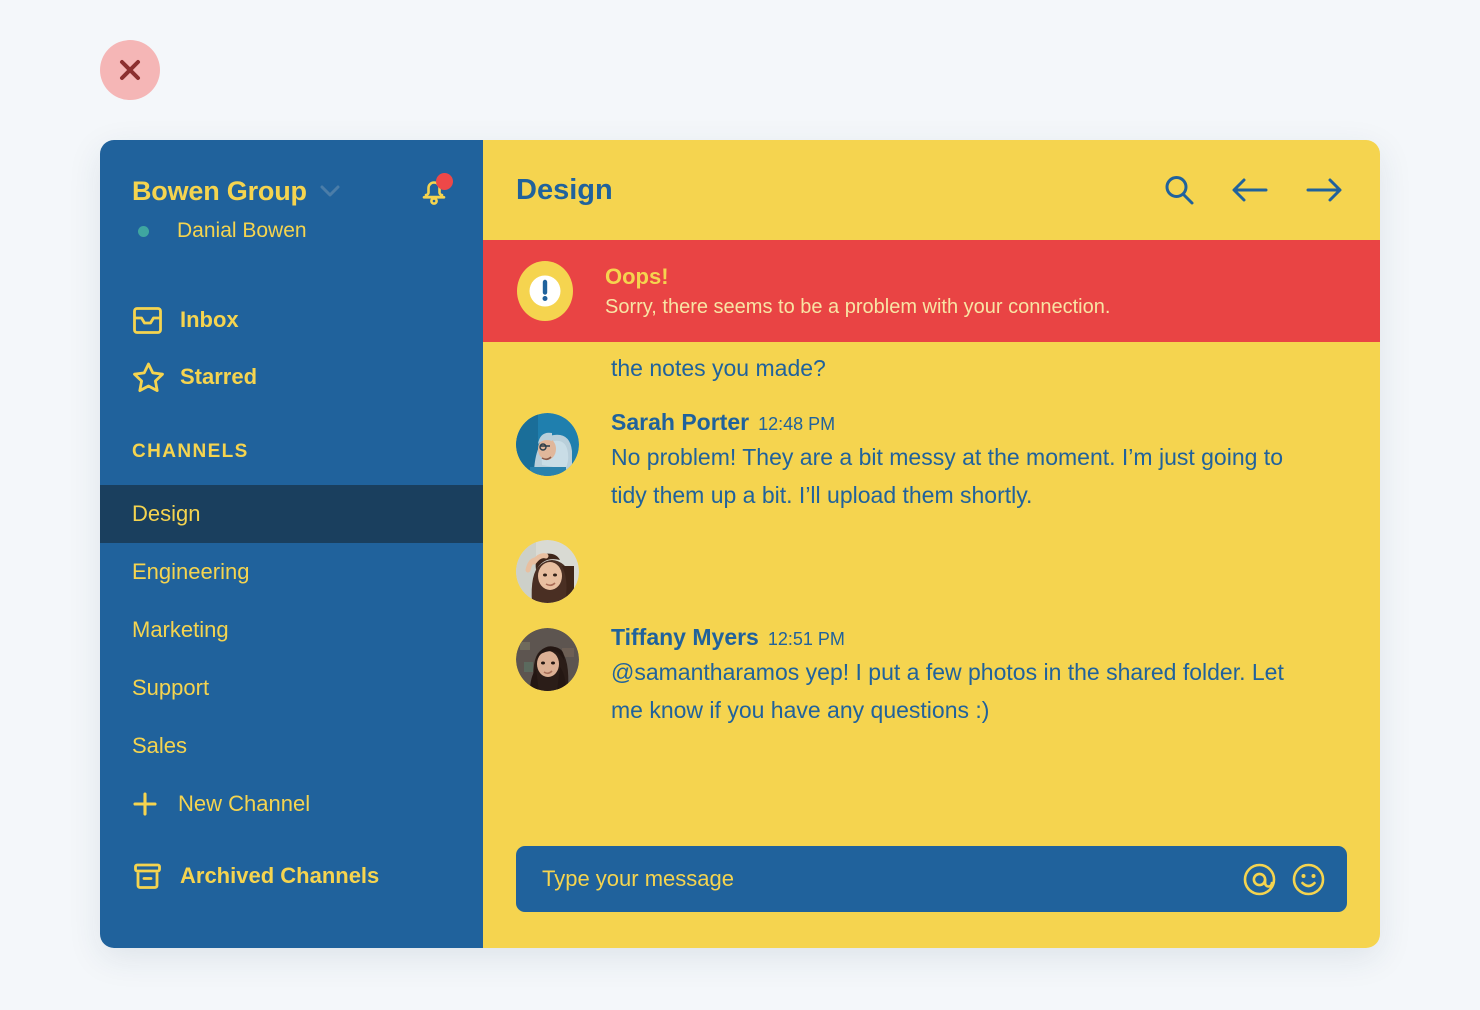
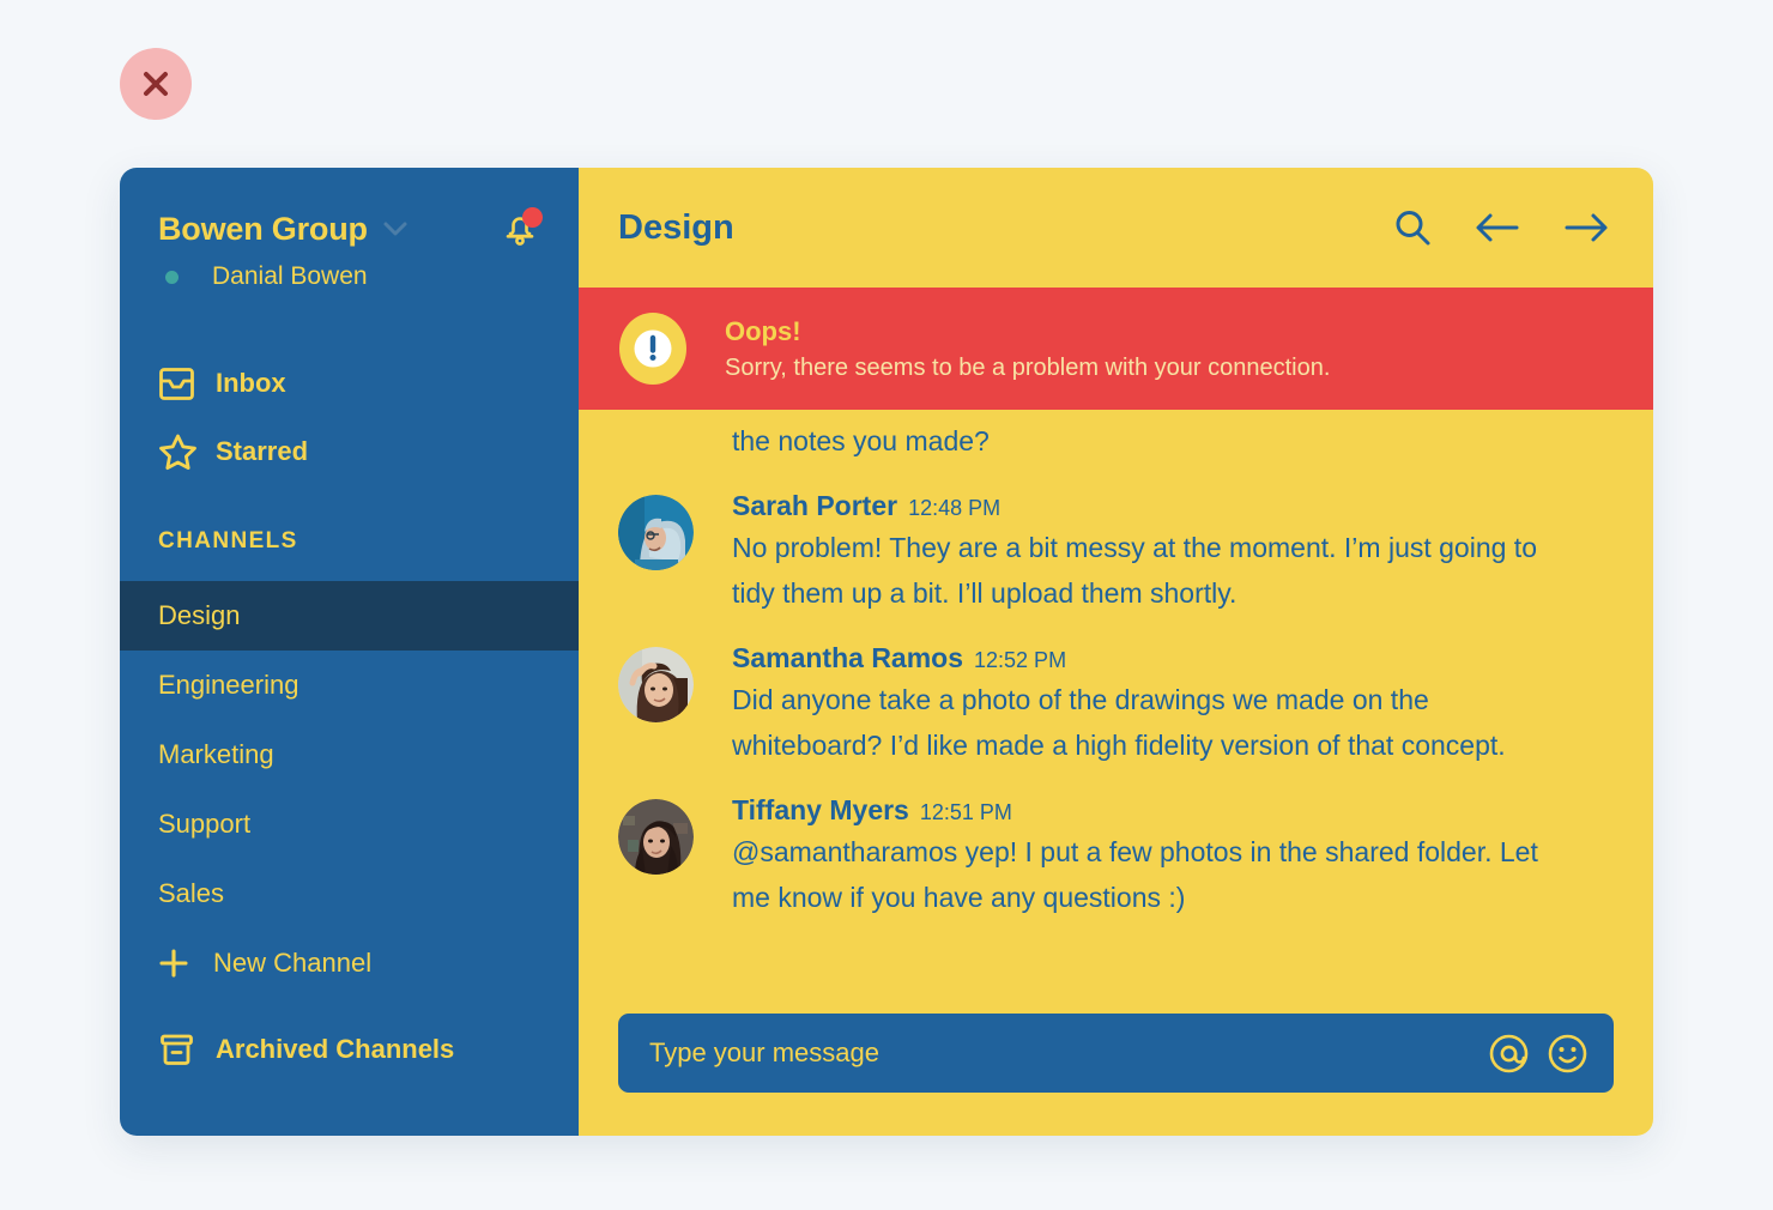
  Bowen Group
  Danial Bowen
  Inbox
  Starred
  CHANNELS
  Design
  Engineering
  Marketing
  Support
  Sales
  New Channel
  Archived Channels
  Design
  Oops!
  Sorry, there seems to be a problem with your connection.
  the notes you made?
  Sarah Porter
  12:48 PM
  No problem! They are a bit messy at the moment. I’m just going to tidy them up a bit. I’ll upload them shortly.
+ Samantha Ramos
+ 12:52 PM
+ Did anyone take a photo of the drawings we made on the whiteboard? I’d like made a high fidelity version of that concept.
  Tiffany Myers
  12:51 PM
  @samantharamos yep! I put a few photos in the shared folder. Let me know if you have any questions :)
  Type your message
